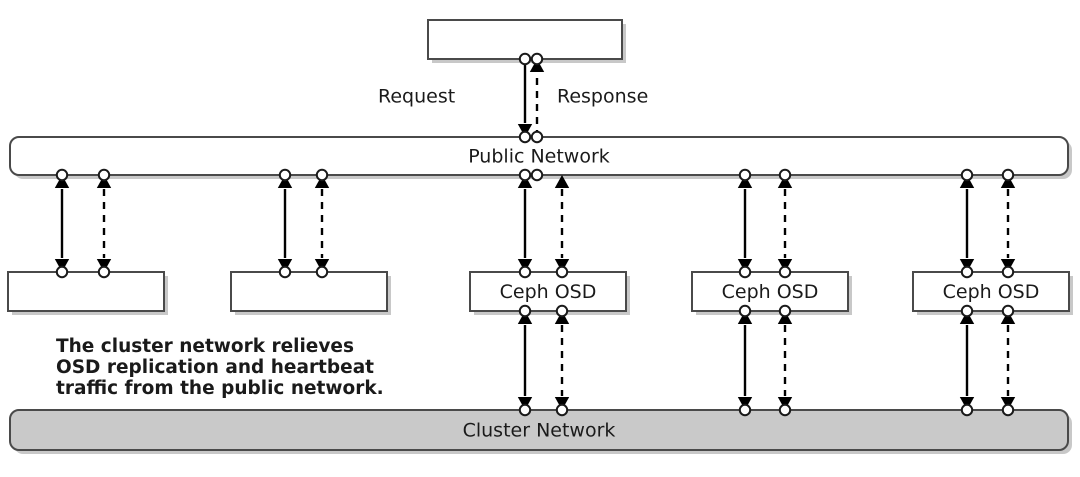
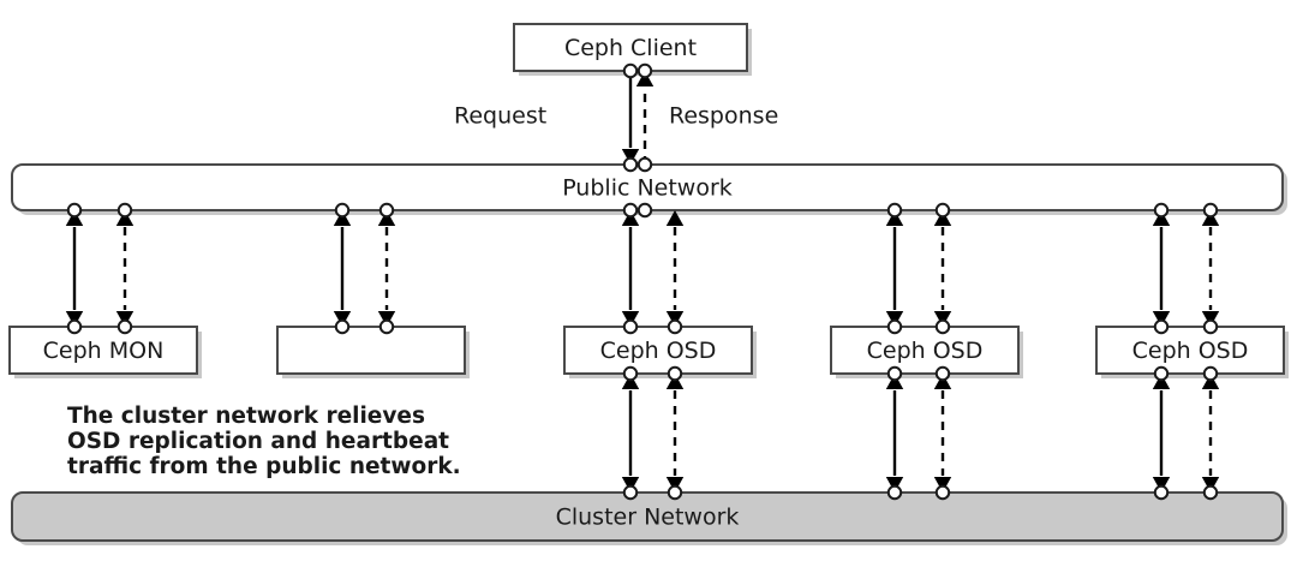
  Public Network
  Cluster Network
+ Ceph Client
+ Ceph MON
  Ceph OSD
  Ceph OSD
  Ceph OSD
  Request
  Response
  The cluster network relieves OSD replication and heartbeat traffic from the public network.
